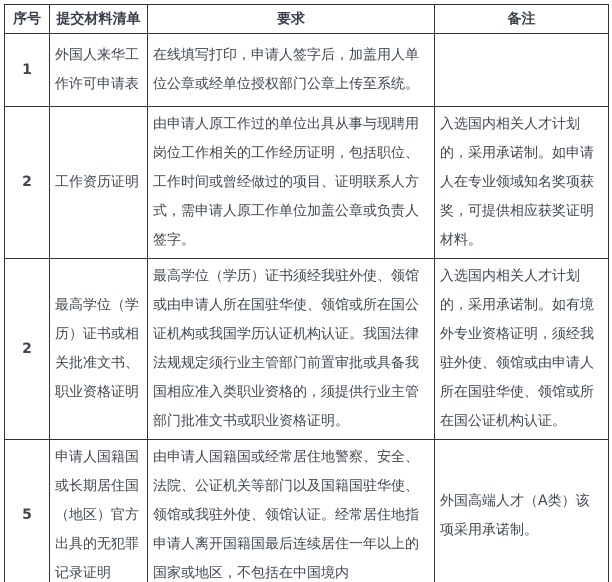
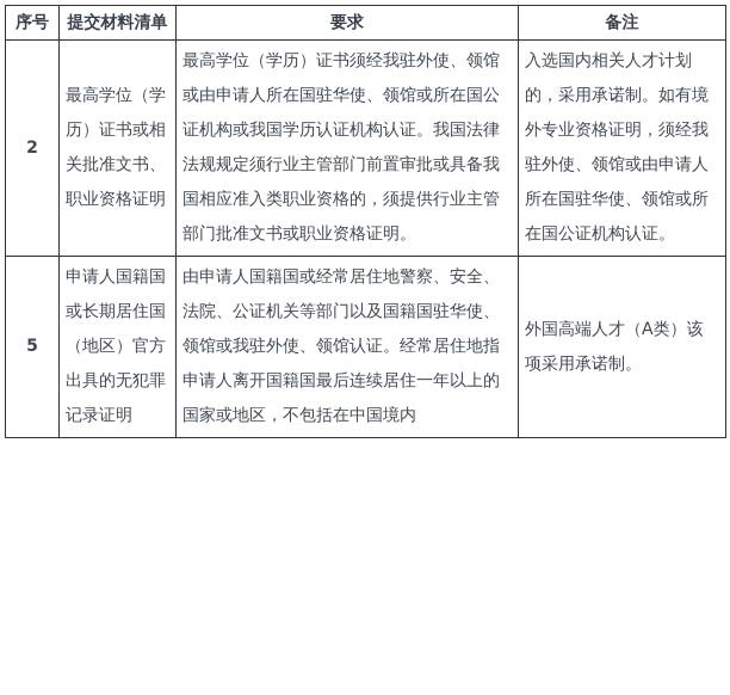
  序号	提交材料清单	要求	备注
- 1	外国人来华工作许可申请表	在线填写打印，申请人签字后，加盖用人单位公章或经单位授权部门公章上传至系统。
- 2	工作资历证明	由申请人原工作过的单位出具从事与现聘用岗位工作相关的工作经历证明，包括职位、工作时间或曾经做过的项目、证明联系人方式，需申请人原工作单位加盖公章或负责人签字。	入选国内相关人才计划的，采用承诺制。如申请人在专业领域知名奖项获奖，可提供相应获奖证明材料。
  2	最高学位（学历）证书或相关批准文书、职业资格证明	最高学位（学历）证书须经我驻外使、领馆或由申请人所在国驻华使、领馆或所在国公证机构或我国学历认证机构认证。我国法律法规规定须行业主管部门前置审批或具备我国相应准入类职业资格的，须提供行业主管部门批准文书或职业资格证明。	入选国内相关人才计划的，采用承诺制。如有境外专业资格证明，须经我驻外使、领馆或由申请人所在国驻华使、领馆或所在国公证机构认证。
  5	申请人国籍国或长期居住国（地区）官方出具的无犯罪记录证明	由申请人国籍国或经常居住地警察、安全、法院、公证机关等部门以及国籍国驻华使、领馆或我驻外使、领馆认证。经常居住地指申请人离开国籍国最后连续居住一年以上的国家或地区，不包括在中国境内	外国高端人才（A类）该项采用承诺制。
